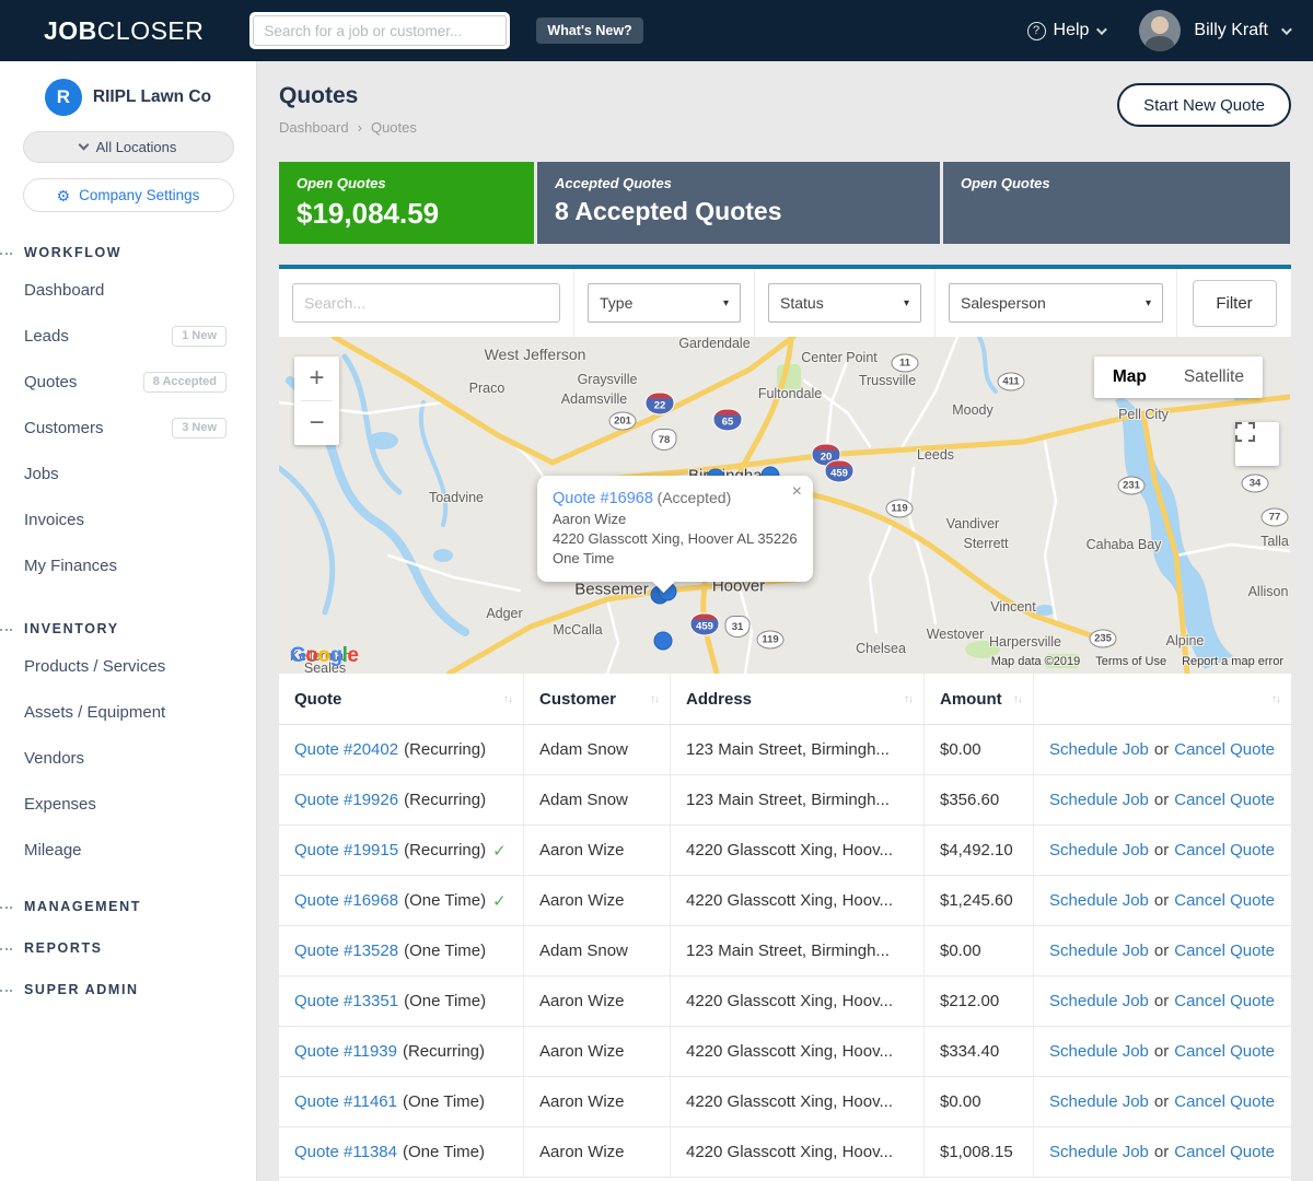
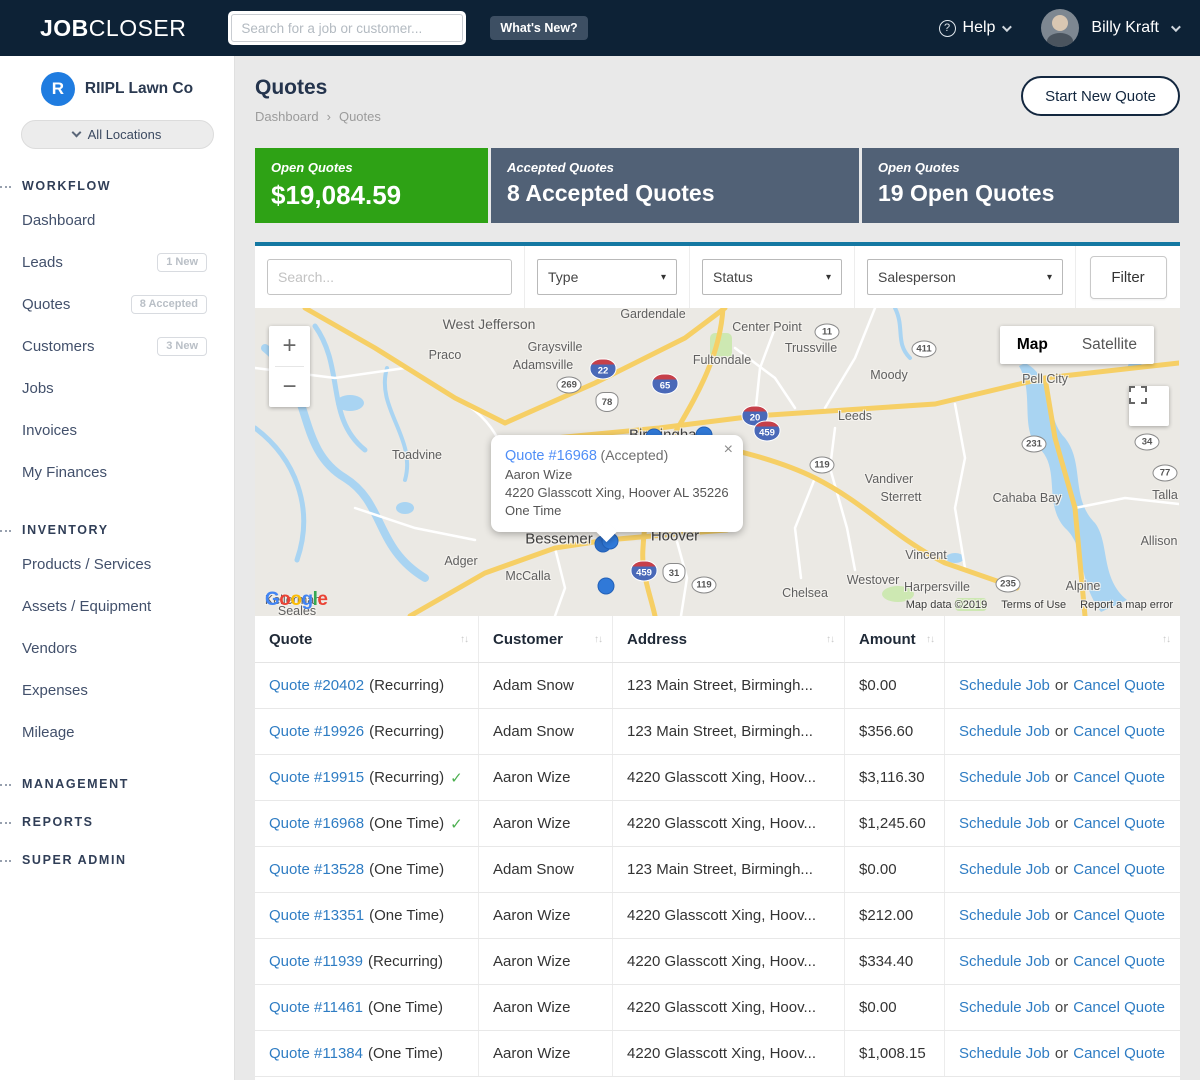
  JOBCLOSER
  Search for a job or customer...
  What's New?
  ?
  Help
  Billy Kraft
  R
  RIIPL Lawn Co
  All Locations
- ⚙
- Company Settings
  WORKFLOW
  Dashboard
  Leads
  1 New
  Quotes
  8 Accepted
  Customers
  3 New
  Jobs
  Invoices
  My Finances
  INVENTORY
  Products / Services
  Assets / Equipment
  Vendors
  Expenses
  Mileage
  MANAGEMENT
  REPORTS
  SUPER ADMIN
  Quotes
  Dashboard
  ›
  Quotes
  Start New Quote
  Open Quotes
  $19,084.59
  Accepted Quotes
  8 Accepted Quotes
  Open Quotes
+ 19 Open Quotes
  Search...
  Type
  ▾
  Status
  ▾
  Salesperson
  ▾
  Filter
  Gardendale
  West Jefferson
  Center Point
  Trussville
  Graysville
  Adamsville
  Fultondale
  Moody
  Pell City
  Praco
  Leeds
  Toadvine
  Vandiver
  Sterrett
  Cahaba Bay
  Adger
  Bessemer
  Hoover
  McCalla
  Kellerman
  Seales
  Chelsea
  Westover
  Harpersville
  Vincent
  Alpine
  Talla
  Allison
  22
  65
  78
  20
  459
  11
  411
  119
  231
  34
  77
  459
  31
  119
  235
- 201
+ 269
  ×
  Quote #16968 (Accepted)
  Aaron Wize
  4220 Glasscott Xing, Hoover AL 35226
  One Time
  +
  −
  Map
  Satellite
  Google
  Map data ©2019
  Terms of Use
  Report a map error
  Quote
  ↑↓
  Customer
  ↑↓
  Address
  ↑↓
  Amount
  ↑↓
  ↑↓
  Quote #20402
  (Recurring)
  Adam Snow
  123 Main Street, Birmingh...
  $0.00
  Schedule Job
  or
  Cancel Quote
  Quote #19926
  (Recurring)
  Adam Snow
  123 Main Street, Birmingh...
  $356.60
  Schedule Job
  or
  Cancel Quote
  Quote #19915
  (Recurring)
  ✓
  Aaron Wize
  4220 Glasscott Xing, Hoov...
- $4,492.10
+ $3,116.30
  Schedule Job
  or
  Cancel Quote
  Quote #16968
  (One Time)
  ✓
  Aaron Wize
  4220 Glasscott Xing, Hoov...
  $1,245.60
  Schedule Job
  or
  Cancel Quote
  Quote #13528
  (One Time)
  Adam Snow
  123 Main Street, Birmingh...
  $0.00
  Schedule Job
  or
  Cancel Quote
  Quote #13351
  (One Time)
  Aaron Wize
  4220 Glasscott Xing, Hoov...
  $212.00
  Schedule Job
  or
  Cancel Quote
  Quote #11939
  (Recurring)
  Aaron Wize
  4220 Glasscott Xing, Hoov...
  $334.40
  Schedule Job
  or
  Cancel Quote
  Quote #11461
  (One Time)
  Aaron Wize
  4220 Glasscott Xing, Hoov...
  $0.00
  Schedule Job
  or
  Cancel Quote
  Quote #11384
  (One Time)
  Aaron Wize
  4220 Glasscott Xing, Hoov...
  $1,008.15
  Schedule Job
  or
  Cancel Quote
